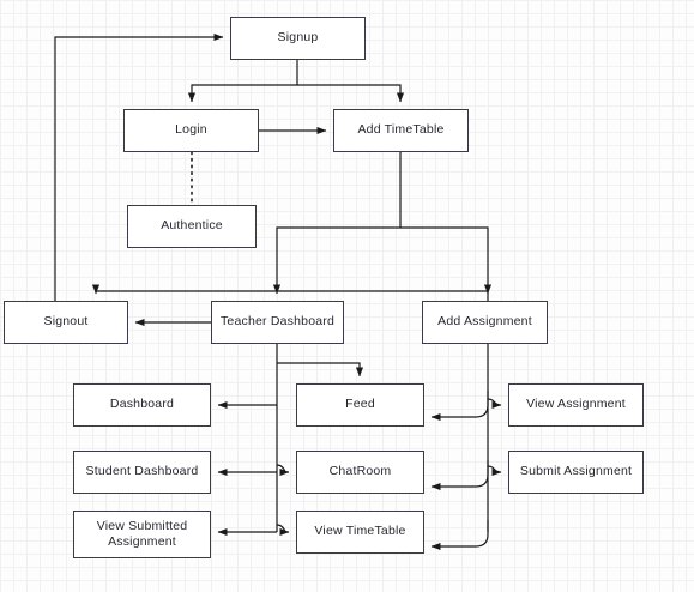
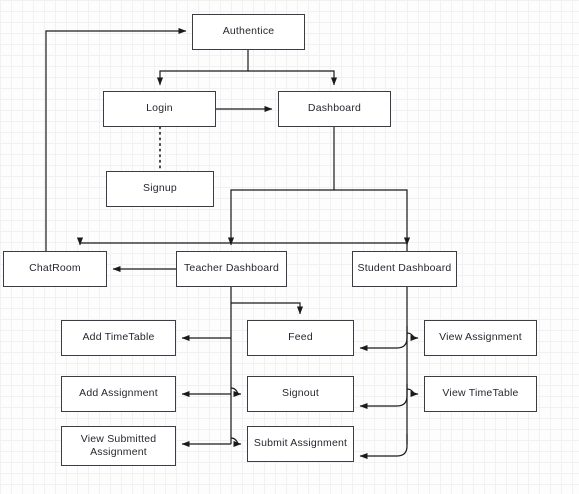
- Signup
+ Authentice
  Login
- Add TimeTable
+ Dashboard
- Authentice
+ Signup
- Signout
+ ChatRoom
  Teacher Dashboard
- Add Assignment
+ Student Dashboard
- Dashboard
+ Add TimeTable
  Feed
  View Assignment
- Student Dashboard
+ Add Assignment
- ChatRoom
+ Signout
- Submit Assignment
+ View TimeTable
  View Submitted
  Assignment
- View TimeTable
+ Submit Assignment
